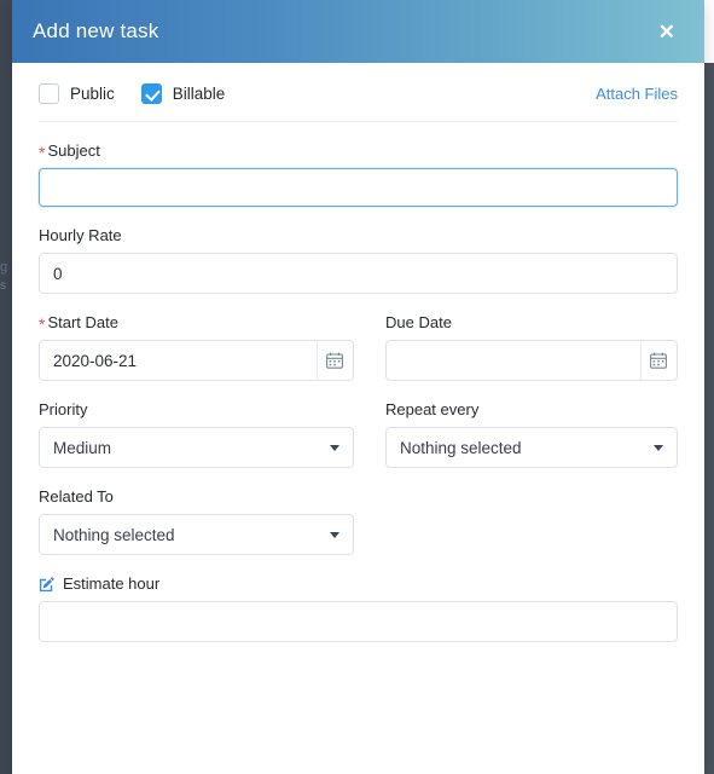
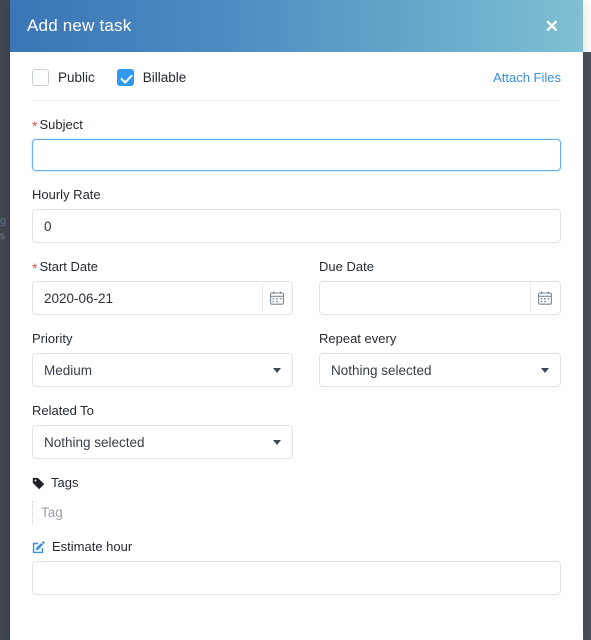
  g
  s
  Add new task
  ✕
  Public
  Billable
  Attach Files
  *
  Subject
  Hourly Rate
  0
  *
  Start Date
  2020-06-21
  Due Date
  Priority
  Medium
  Repeat every
  Nothing selected
  Related To
  Nothing selected
+ Tags
+ Tag
  Estimate hour
